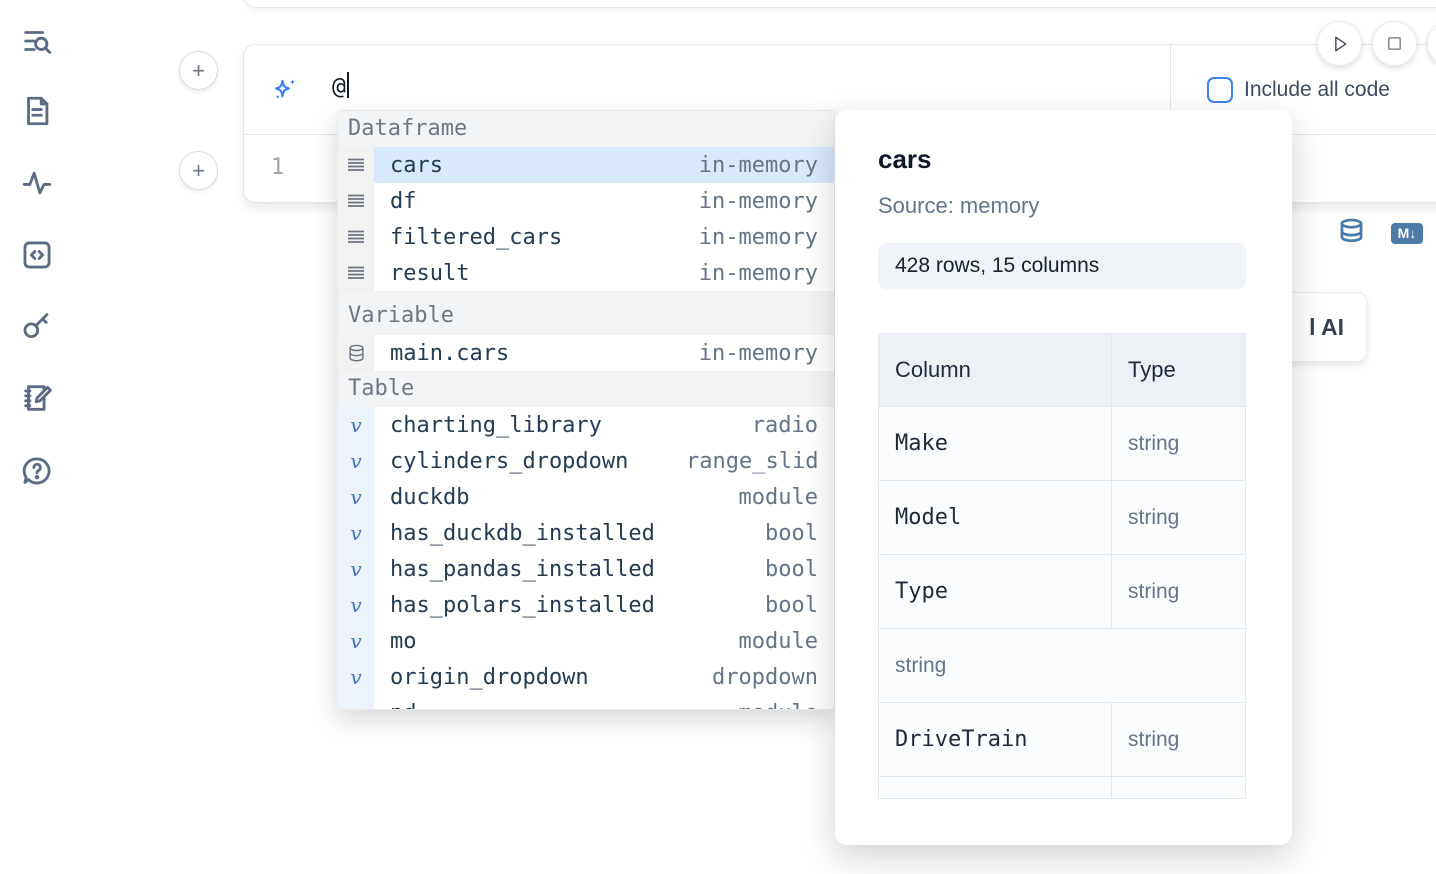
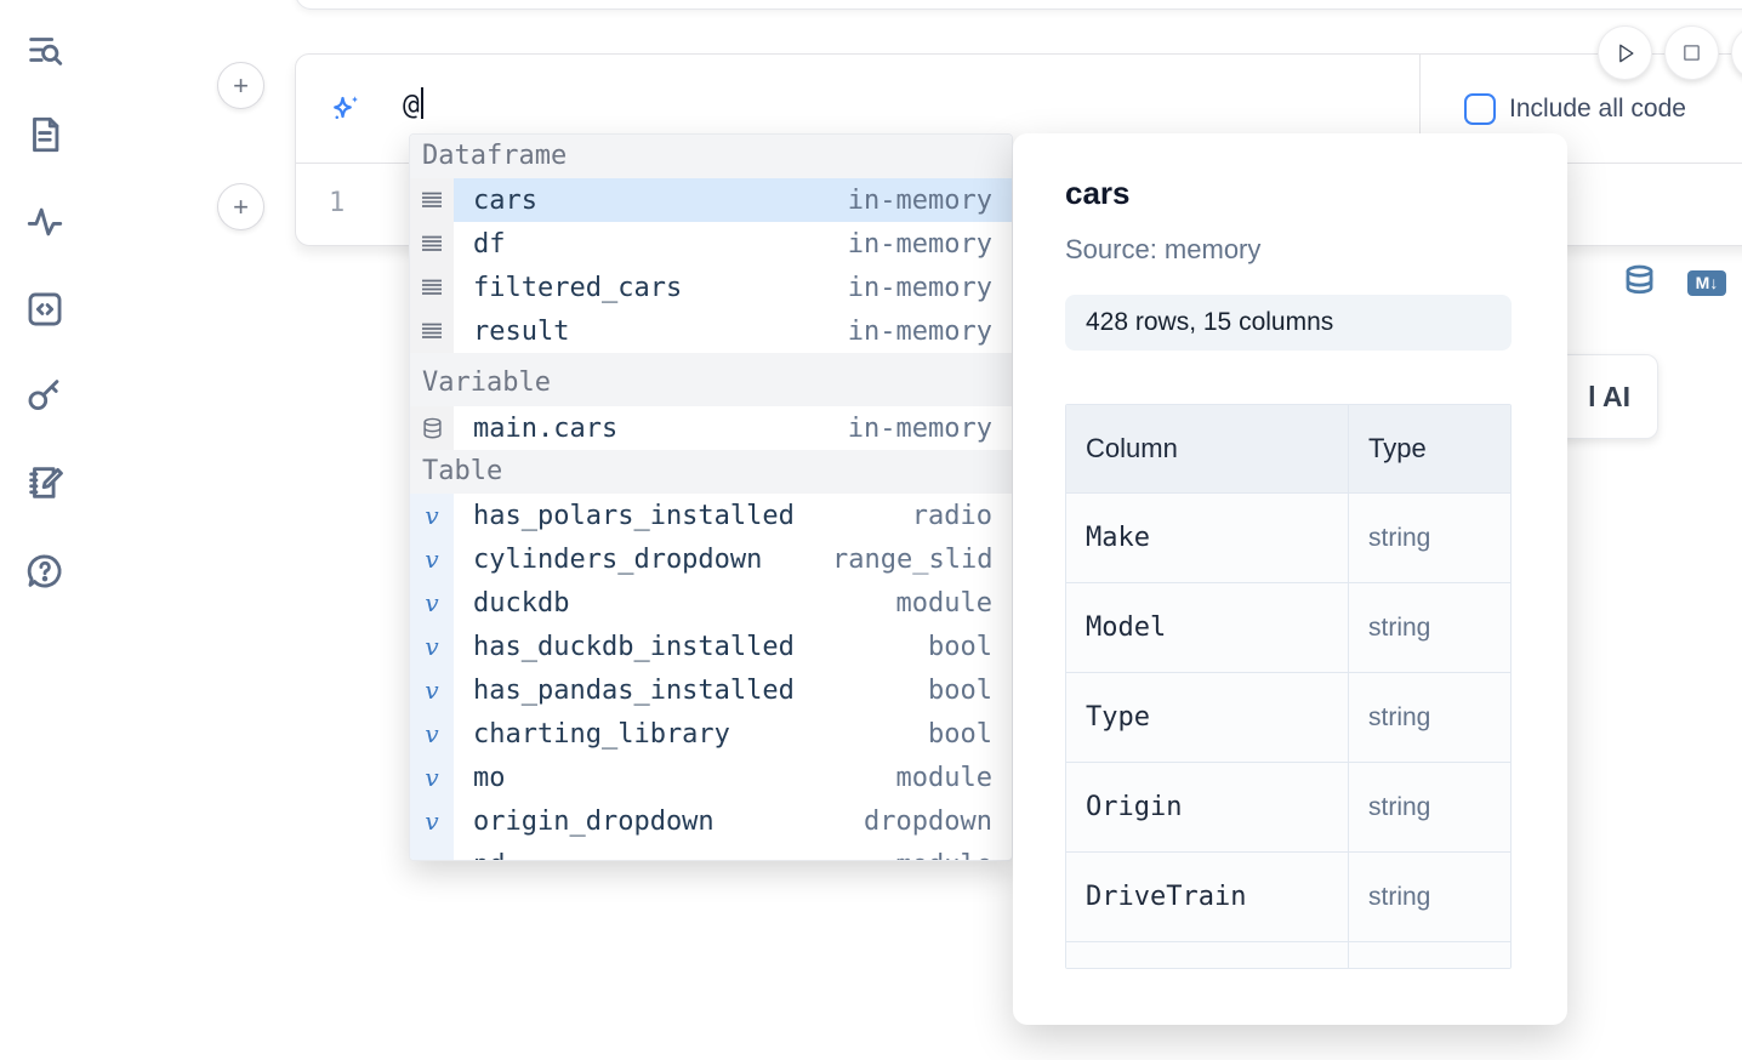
  +
  +
  @
  Include all code
  1
  M↓
  l AI
  Dataframe
  cars
  in-memory
  df
  in-memory
  filtered_cars
  in-memory
  result
  in-memory
  Variable
  main.cars
  in-memory
  Table
  v
- charting_library
+ has_polars_installed
  radio
  v
  cylinders_dropdown
  range_slid
  v
  duckdb
  module
  v
  has_duckdb_installed
  bool
  v
  has_pandas_installed
  bool
  v
- has_polars_installed
+ charting_library
  bool
  v
  mo
  module
  v
  origin_dropdown
  dropdown
  cars
  Source: memory
  428 rows, 15 columns
  Column
  Type
  Make
  string
  Model
  string
  Type
  string
+ Origin
  string
  DriveTrain
  string
